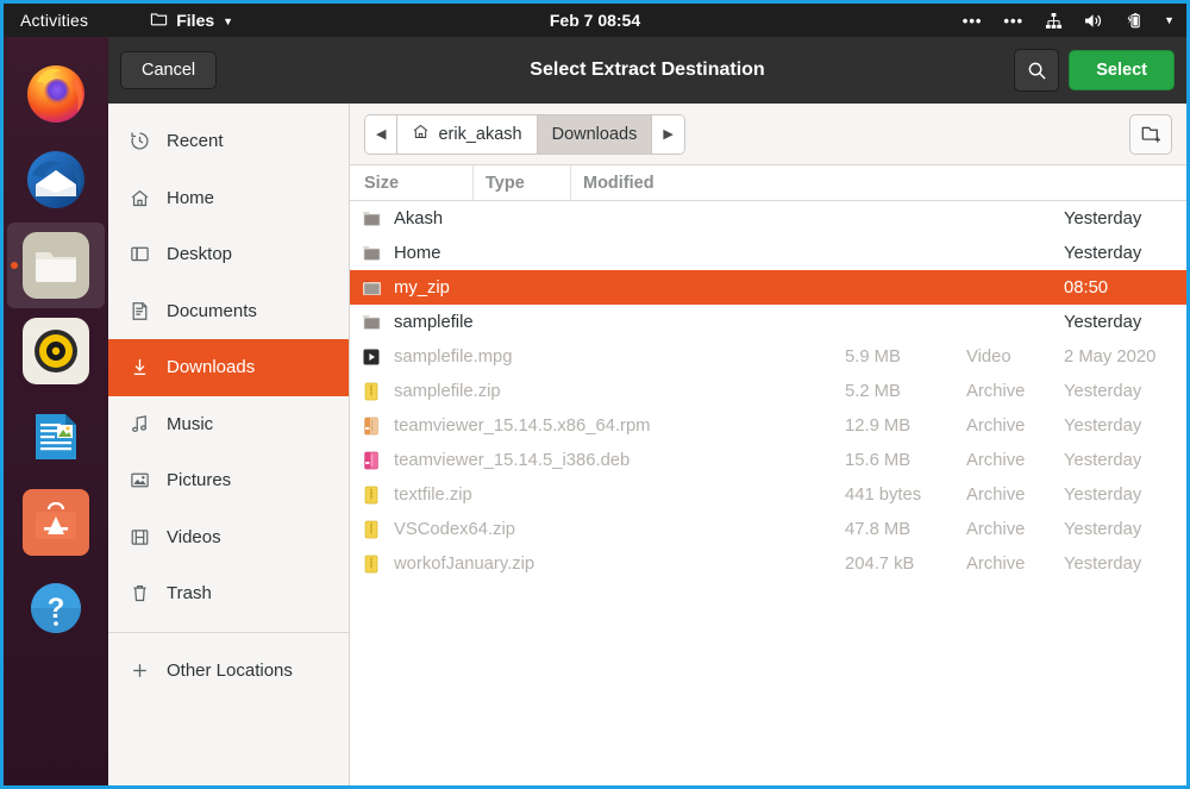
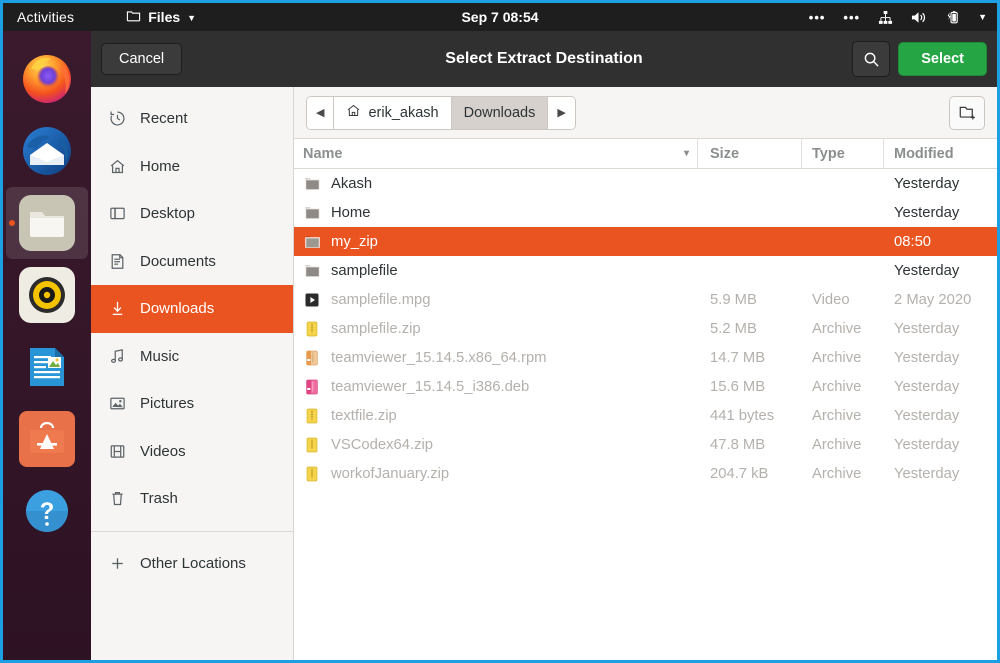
  Activities
  Files
  ▼
- Feb 7 08:54
+ Sep 7 08:54
  •••
  •••
  ▼
  ?
  Cancel
  Select Extract Destination
  Select
  Recent
  Home
  Desktop
  Documents
  Downloads
  Music
  Pictures
  Videos
  Trash
  Other Locations
  ◀
  erik_akash
  Downloads
  ▶
+ Name
+ ▾
  Size
  Type
  Modified
  Akash
  Yesterday
  Home
  Yesterday
  my_zip
  08:50
  samplefile
  Yesterday
  samplefile.mpg
  5.9 MB
  Video
  2 May 2020
  samplefile.zip
  5.2 MB
  Archive
  Yesterday
  teamviewer_15.14.5.x86_64.rpm
- 12.9 MB
+ 14.7 MB
  Archive
  Yesterday
  teamviewer_15.14.5_i386.deb
  15.6 MB
  Archive
  Yesterday
  textfile.zip
  441 bytes
  Archive
  Yesterday
  VSCodex64.zip
  47.8 MB
  Archive
  Yesterday
  workofJanuary.zip
  204.7 kB
  Archive
  Yesterday
